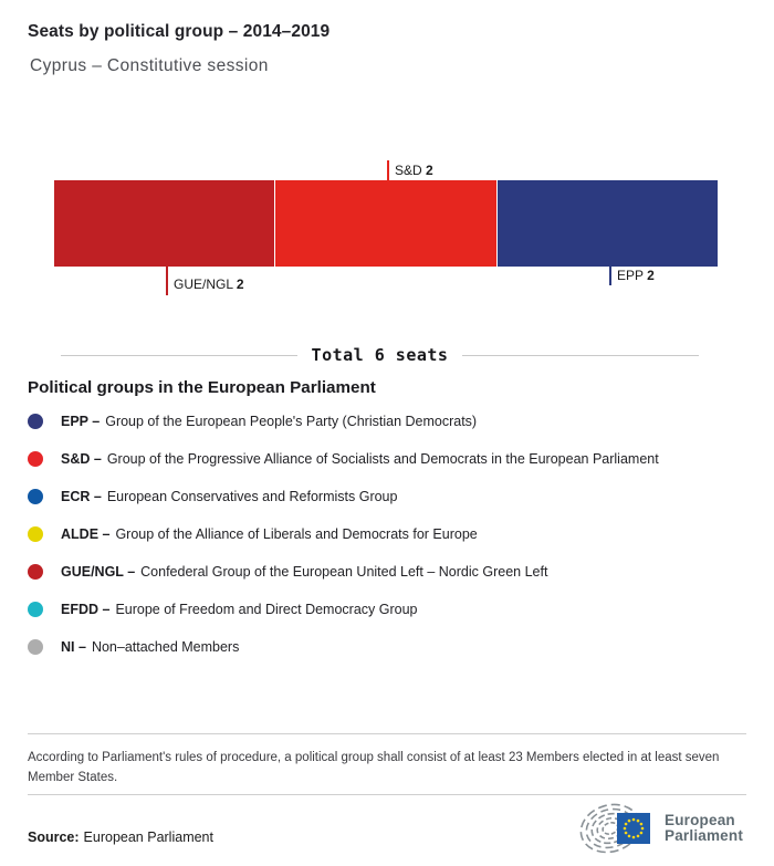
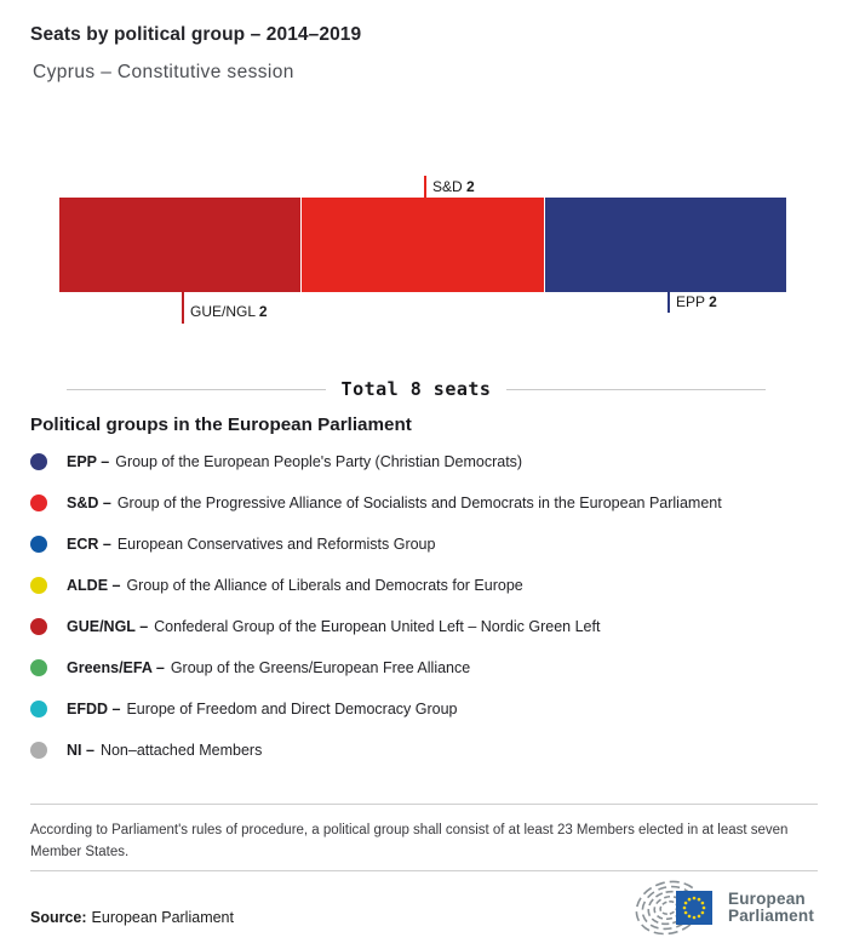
  Seats by political group – 2014–2019
  Cyprus – Constitutive session
  S&D 2
  GUE/NGL 2
  EPP 2
- Total 6 seats
+ Total 8 seats
  Political groups in the European Parliament
  EPP – Group of the European People's Party (Christian Democrats)
  S&D – Group of the Progressive Alliance of Socialists and Democrats in the European Parliament
  ECR – European Conservatives and Reformists Group
  ALDE – Group of the Alliance of Liberals and Democrats for Europe
  GUE/NGL – Confederal Group of the European United Left – Nordic Green Left
+ Greens/EFA – Group of the Greens/European Free Alliance
  EFDD – Europe of Freedom and Direct Democracy Group
  NI – Non–attached Members
  According to Parliament's rules of procedure, a political group shall consist of at least 23 Members elected in at least seven Member States.
  Source: European Parliament
  European
  Parliament
